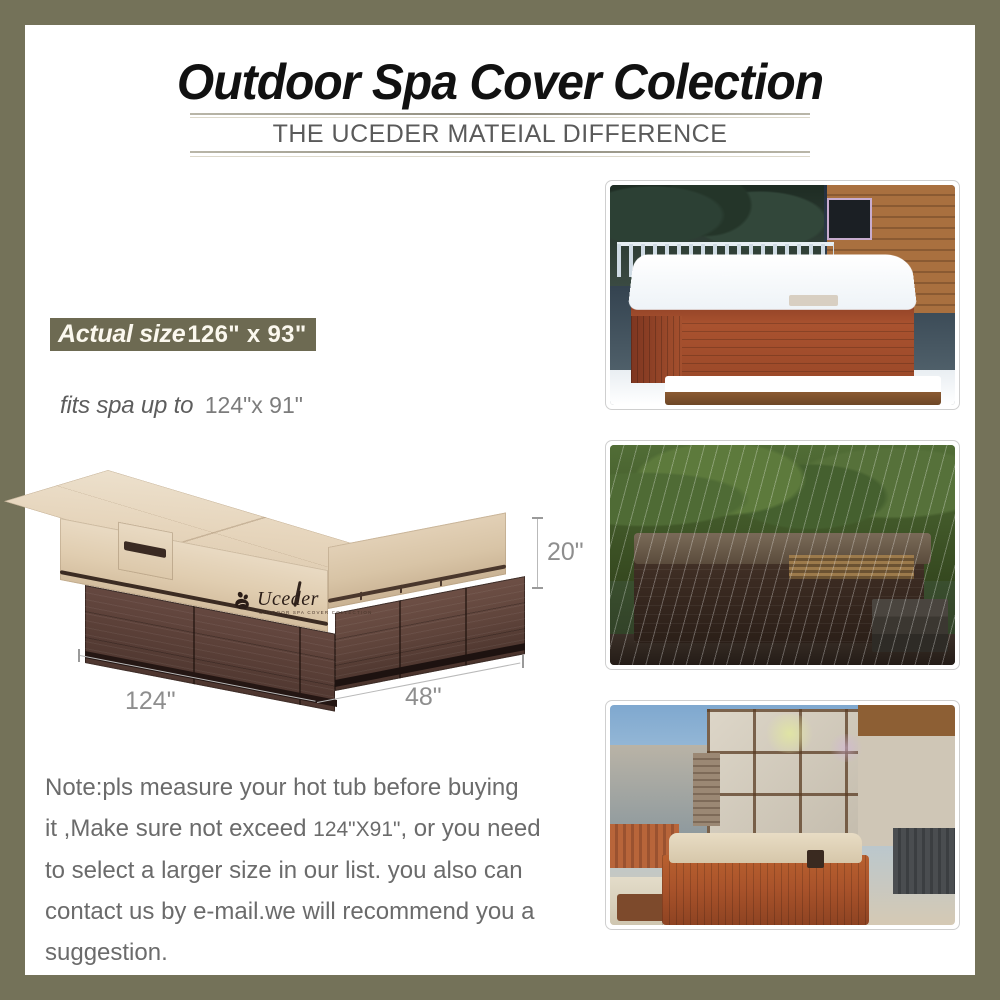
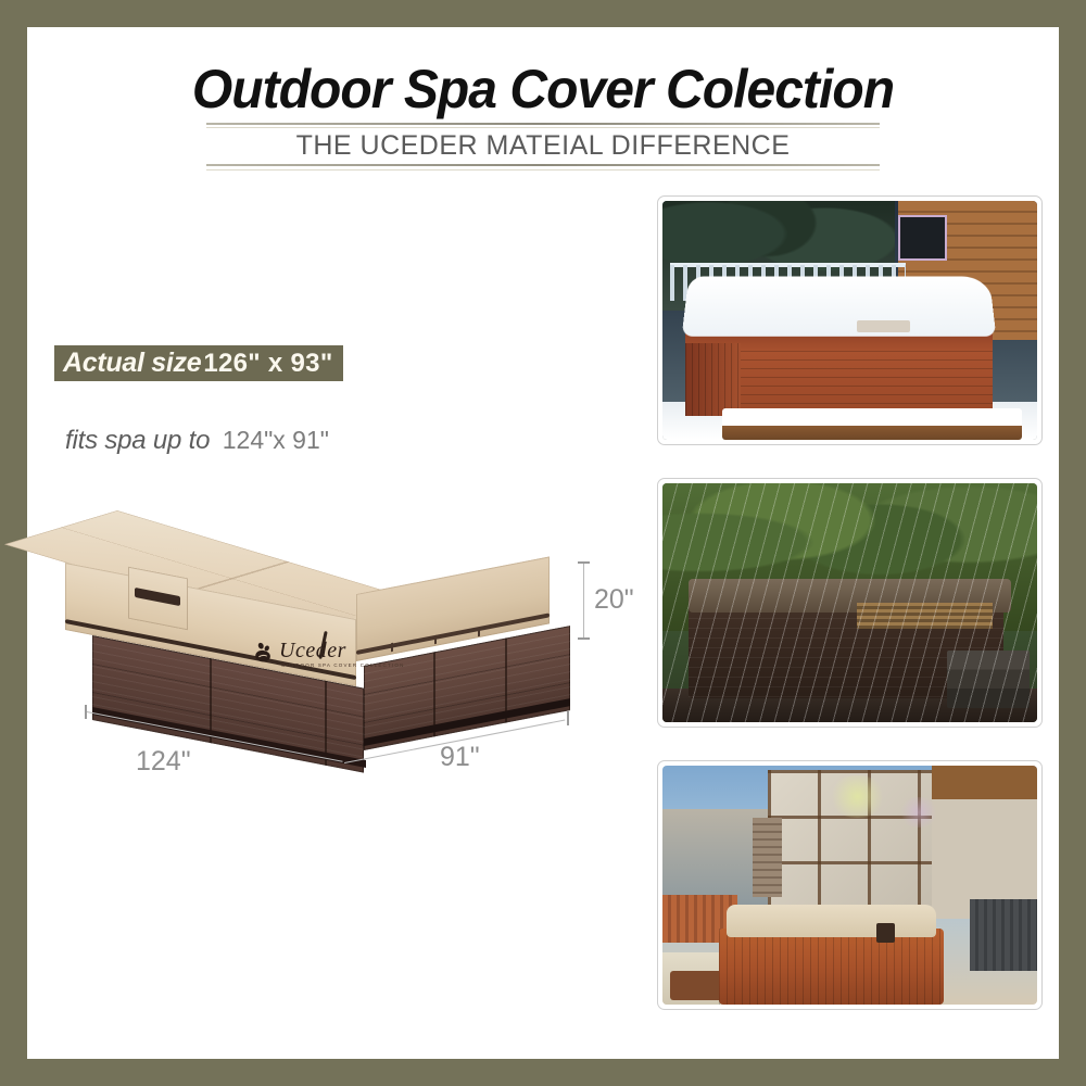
  Outdoor Spa Cover Colection
  THE UCEDER MATEIAL DIFFERENCE
  Actual size
  126" x 93"
  fits spa up to 124"x 91"
  Uceder
  20"
  124"
- 48"
+ 91"
- Note:pls measure your hot tub before buying
- it ,Make sure not exceed 124"X91", or you need
- to select a larger size in our list. you also can
- contact us by e-mail.we will recommend you a
- suggestion.
